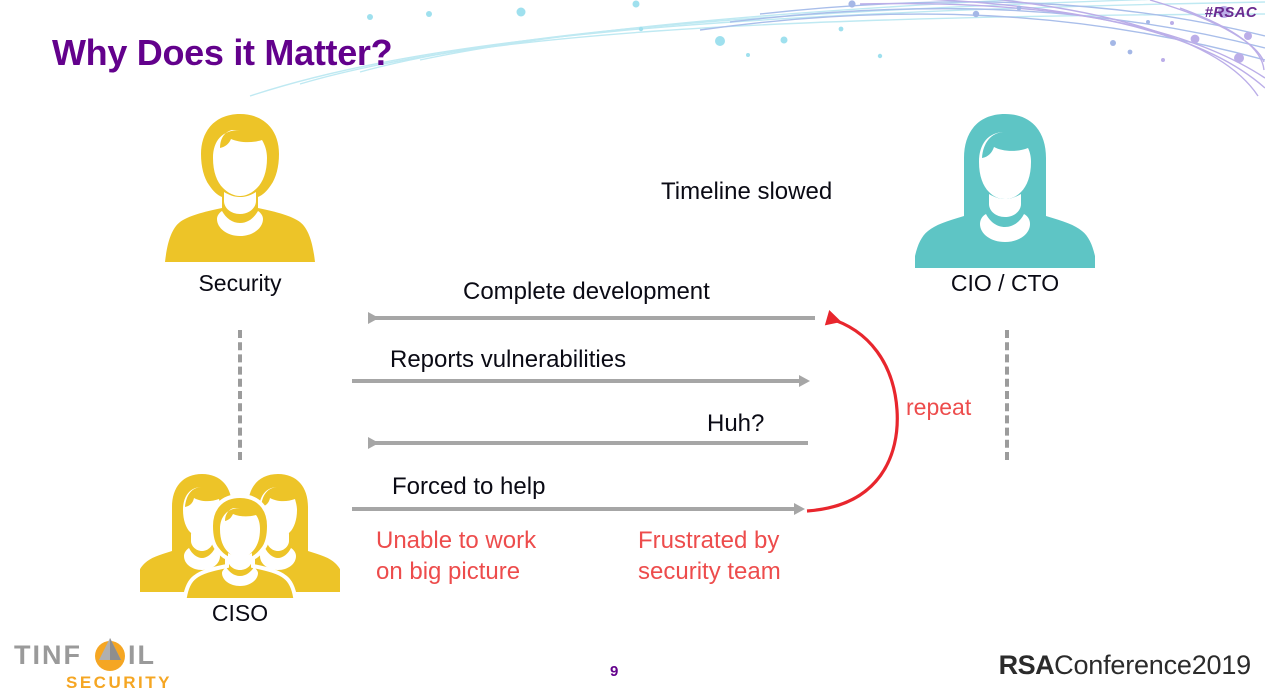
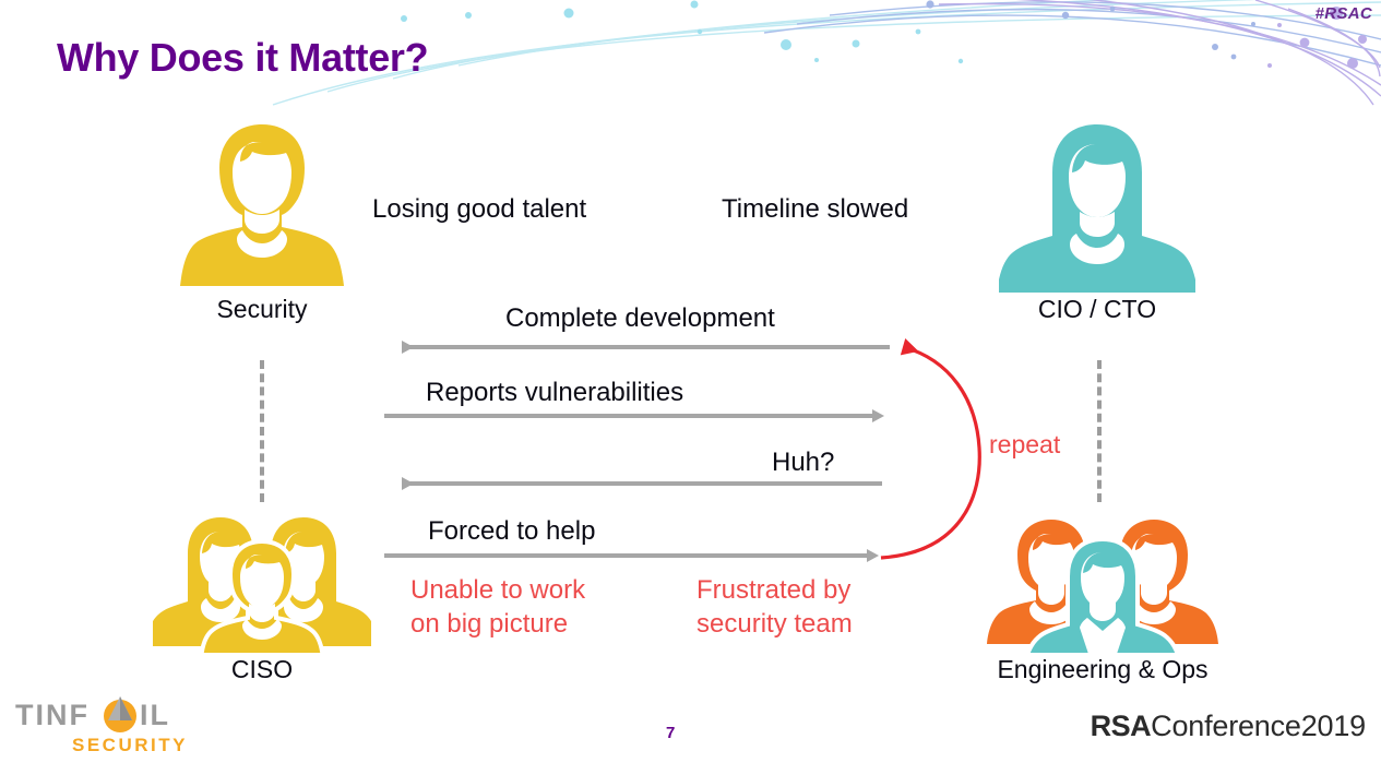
  #RSAC
  Why Does it Matter?
  Security
  CIO / CTO
  CISO
+ Engineering & Ops
+ Losing good talent
  Timeline slowed
  Complete development
  Reports vulnerabilities
  Huh?
  Forced to help
  repeat
  Unable to work
  on big picture
  Frustrated by
  security team
- 9
+ 7
  TINF
  IL
  SECURITY
  RSAConference2019
